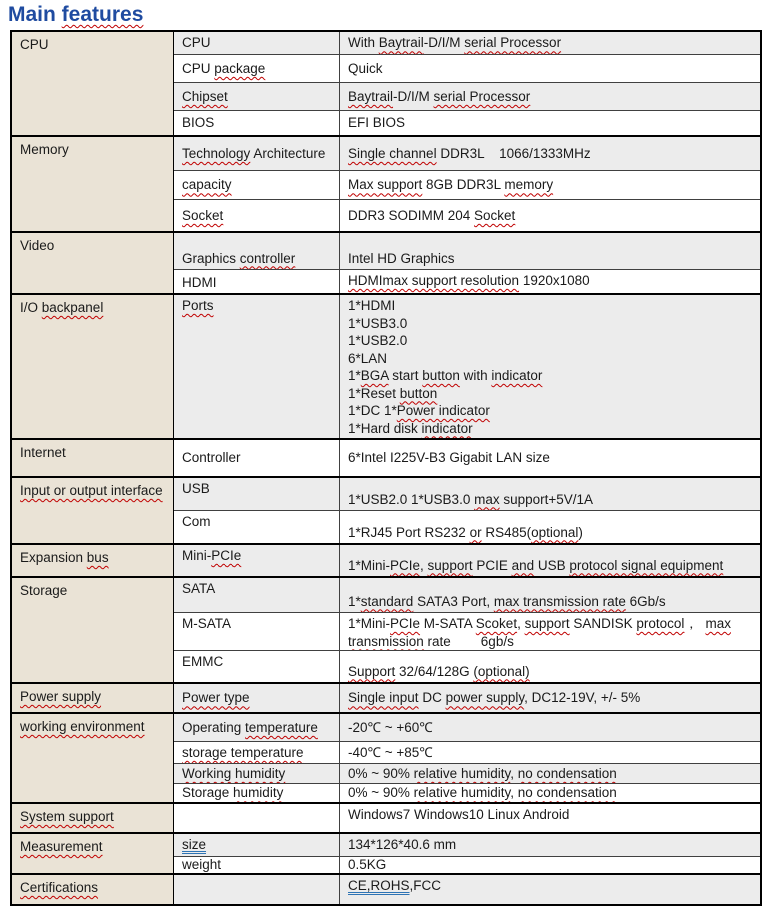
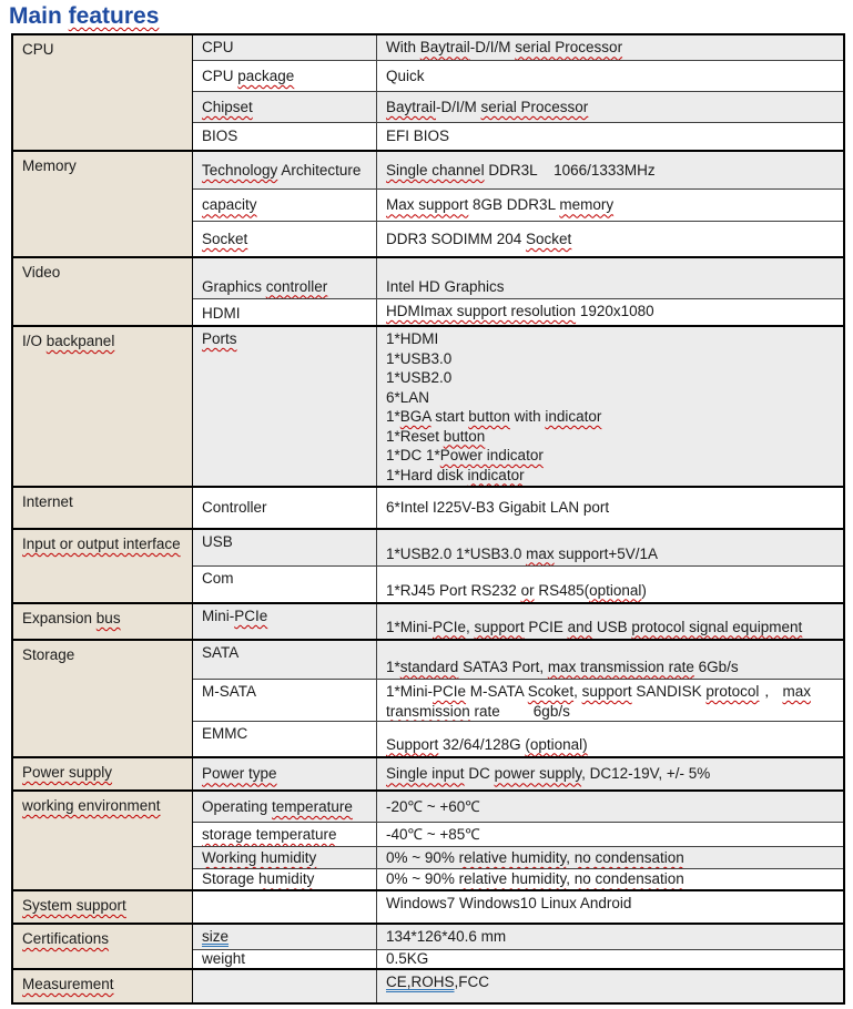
  Main features
  CPU
  CPU
  With Baytrail-D/I/M serial Processor
  CPU package
  Quick
  Chipset
  Baytrail-D/I/M serial Processor
  BIOS
  EFI BIOS
  Memory
  Technology Architecture
  Single channel DDR3L 1066/1333MHz
  capacity
  Max support 8GB DDR3L memory
  Socket
  DDR3 SODIMM 204 Socket
  Video
  Graphics controller
  Intel HD Graphics
  HDMI
  HDMImax support resolution 1920x1080
  I/O backpanel
  Ports
  1*HDMI
  1*USB3.0
  1*USB2.0
  6*LAN
  1*BGA start button with indicator
  1*Reset button
  1*DC 1*Power indicator
  1*Hard disk indicator
  Internet
  Controller
- 6*Intel I225V-B3 Gigabit LAN size
+ 6*Intel I225V-B3 Gigabit LAN port
  Input or output interface
  USB
  1*USB2.0 1*USB3.0 max support+5V/1A
  Com
  1*RJ45 Port RS232 or RS485(optional)
  Expansion bus
  Mini-PCIe
  1*Mini-PCIe, support PCIE and USB protocol signal equipment
  Storage
  SATA
  1*standard SATA3 Port, max transmission rate 6Gb/s
  M-SATA
  1*Mini-PCIe M-SATA Scoket, support SANDISK protocol， max
  transmission rate 6gb/s
  EMMC
  Support 32/64/128G (optional)
  Power supply
  Power type
  Single input DC power supply, DC12-19V, +/- 5%
  working environment
  Operating temperature
  -20℃ ~ +60℃
  storage temperature
  -40℃ ~ +85℃
  Working humidity
  0% ~ 90% relative humidity, no condensation
  Storage humidity
  0% ~ 90% relative humidity, no condensation
  System support
  Windows7 Windows10 Linux Android
- Measurement
+ Certifications
  size
  134*126*40.6 mm
  weight
  0.5KG
- Certifications
+ Measurement
  CE,ROHS,FCC
